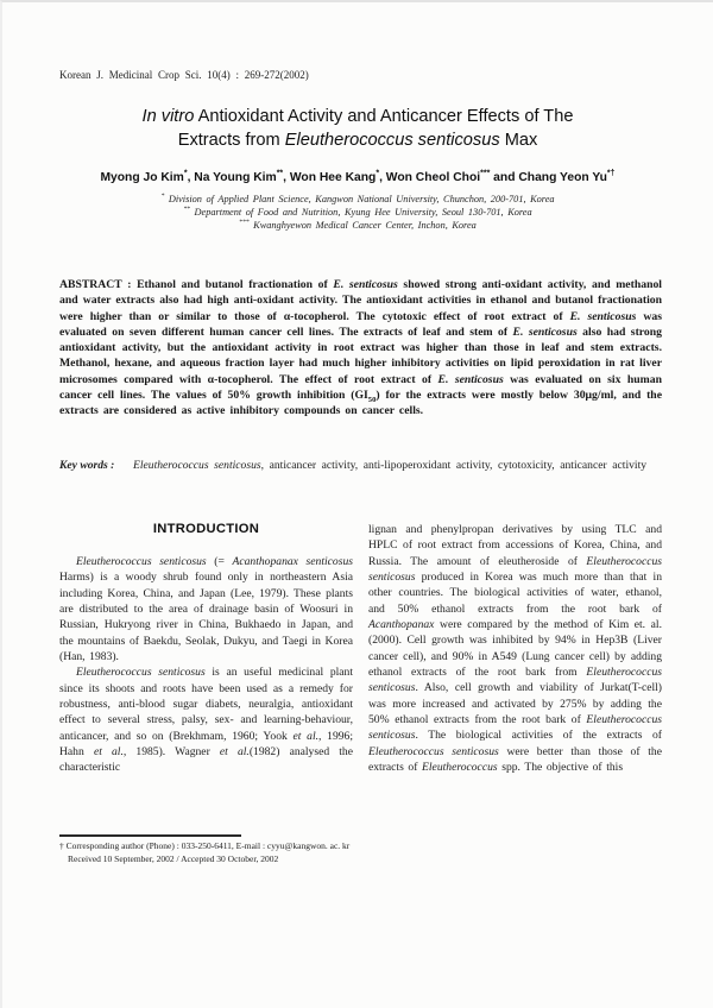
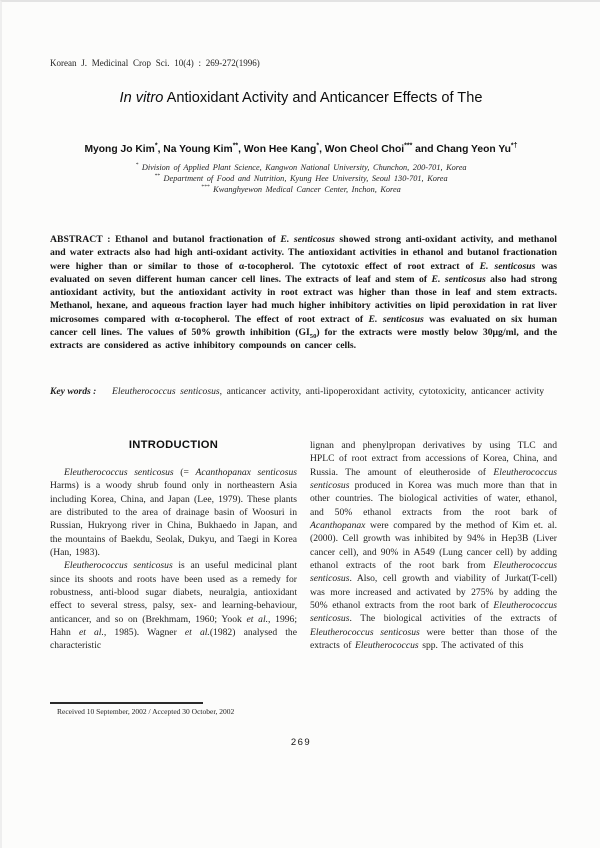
- Korean J. Medicinal Crop Sci. 10(4) : 269-272(2002)
+ Korean J. Medicinal Crop Sci. 10(4) : 269-272(1996)
  In vitro Antioxidant Activity and Anticancer Effects of The
- Extracts from Eleutherococcus senticosus Max
  Myong Jo Kim , Na Young Kim , Won Hee Kang , Won Cheol Choi and Chang Yeon Yu
  Division of Applied Plant Science, Kangwon National University, Chunchon, 200-701, Korea
  Department of Food and Nutrition, Kyung Hee University, Seoul 130-701, Korea
  Kwanghyewon Medical Cancer Center, Inchon, Korea
  ABSTRACT : Ethanol and butanol fractionation of E. senticosus showed strong anti-oxidant activity, and methanol and water extracts also had high anti-oxidant activity. The antioxidant activities in ethanol and butanol fractionation were higher than or similar to those of α-tocopherol. The cytotoxic effect of root extract of E. senticosus was evaluated on seven different human cancer cell lines. The extracts of leaf and stem of E. senticosus also had strong antioxidant activity, but the antioxidant activity in root extract was higher than those in leaf and stem extracts. Methanol, hexane, and aqueous fraction layer had much higher inhibitory activities on lipid peroxidation in rat liver microsomes compared with α-tocopherol. The effect of root extract of E. senticosus was evaluated on six human cancer cell lines. The values of 50% growth inhibition (GI ) for the extracts were mostly below 30μg/ml, and the extracts are considered as active inhibitory compounds on cancer cells.
  Key words :
  Eleutherococcus senticosus, anticancer activity, anti-lipoperoxidant activity, cytotoxicity, anticancer activity
  INTRODUCTION
  Eleutherococcus senticosus (= Acanthopanax senticosus Harms) is a woody shrub found only in northeastern Asia including Korea, China, and Japan (Lee, 1979). These plants are distributed to the area of drainage basin of Woosuri in Russian, Hukryong river in China, Bukhaedo in Japan, and the mountains of Baekdu, Seolak, Dukyu, and Taegi in Korea (Han, 1983).
  Eleutherococcus senticosus is an useful medicinal plant since its shoots and roots have been used as a remedy for robustness, anti-blood sugar diabets, neuralgia, antioxidant effect to several stress, palsy, sex- and learning-behaviour, anticancer, and so on (Brekhmam, 1960; Yook et al., 1996; Hahn et al., 1985). Wagner et al.(1982) analysed the characteristic
- lignan and phenylpropan derivatives by using TLC and HPLC of root extract from accessions of Korea, China, and Russia. The amount of eleutheroside of Eleutherococcus senticosus produced in Korea was much more than that in other countries. The biological activities of water, ethanol, and 50% ethanol extracts from the root bark of Acanthopanax were compared by the method of Kim et. al.(2000). Cell growth was inhibited by 94% in Hep3B (Liver cancer cell), and 90% in A549 (Lung cancer cell) by adding ethanol extracts of the root bark from Eleutherococcus senticosus. Also, cell growth and viability of Jurkat(T-cell) was more increased and activated by 275% by adding the 50% ethanol extracts from the root bark of Eleutherococcus senticosus. The biological activities of the extracts of Eleutherococcus senticosus were better than those of the extracts of Eleutherococcus spp. The objective of this
+ lignan and phenylpropan derivatives by using TLC and HPLC of root extract from accessions of Korea, China, and Russia. The amount of eleutheroside of Eleutherococcus senticosus produced in Korea was much more than that in other countries. The biological activities of water, ethanol, and 50% ethanol extracts from the root bark of Acanthopanax were compared by the method of Kim et. al.(2000). Cell growth was inhibited by 94% in Hep3B (Liver cancer cell), and 90% in A549 (Lung cancer cell) by adding ethanol extracts of the root bark from Eleutherococcus senticosus. Also, cell growth and viability of Jurkat(T-cell) was more increased and activated by 275% by adding the 50% ethanol extracts from the root bark of Eleutherococcus senticosus. The biological activities of the extracts of Eleutherococcus senticosus were better than those of the extracts of Eleutherococcus spp. The activated of this
- † Corresponding author (Phone) : 033-250-6411, E-mail : cyyu@kangwon. ac. kr
  Received 10 September, 2002 / Accepted 30 October, 2002
+ 269
